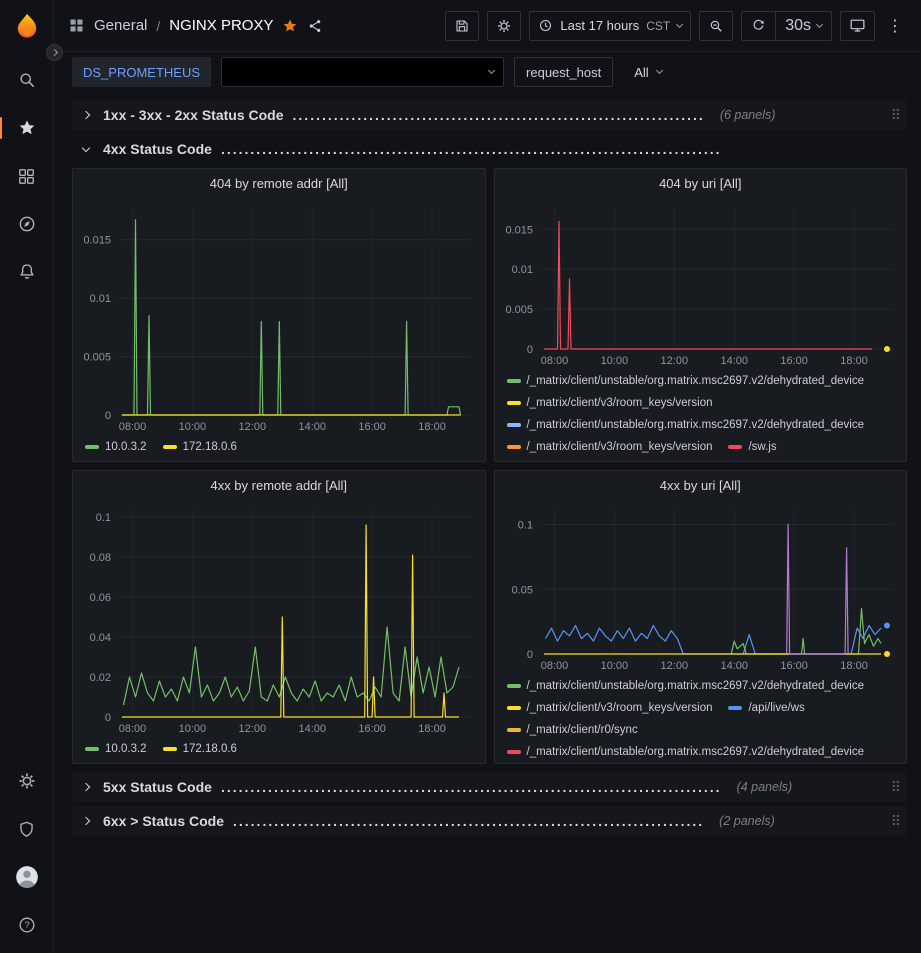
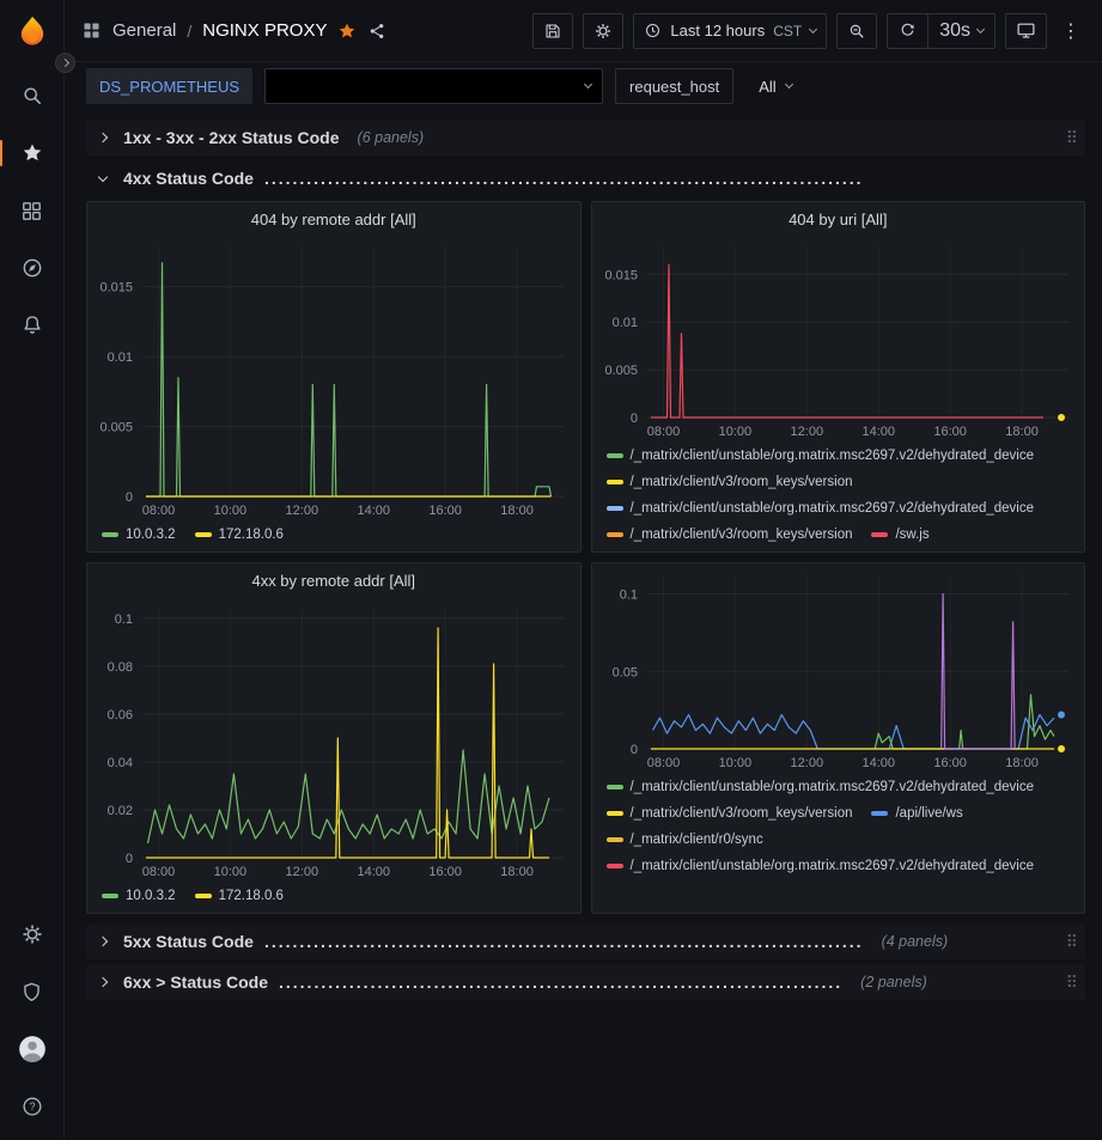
  ?
  General
  /
  NGINX PROXY
- Last 17 hours
+ Last 12 hours
  CST
  30s
  ⋮
  DS_PROMETHEUS
  request_host
  All
  1xx - 3xx - 2xx Status Code
- ......................................................................
  (6 panels)
  ⠿
  4xx Status Code
  .....................................................................................
  404 by remote addr [All]
  0
  0.005
  0.01
  0.015
  08:00
  10:00
  12:00
  14:00
  16:00
  18:00
  10.0.3.2
  172.18.0.6
  404 by uri [All]
  0
  0.005
  0.01
  0.015
  08:00
  10:00
  12:00
  14:00
  16:00
  18:00
  /_matrix/client/unstable/org.matrix.msc2697.v2/dehydrated_device
  /_matrix/client/v3/room_keys/version
  /_matrix/client/unstable/org.matrix.msc2697.v2/dehydrated_device
  /_matrix/client/v3/room_keys/version
  /sw.js
  4xx by remote addr [All]
  0
  0.02
  0.04
  0.06
  0.08
  0.1
  08:00
  10:00
  12:00
  14:00
  16:00
  18:00
  10.0.3.2
  172.18.0.6
- 4xx by uri [All]
  0
  0.05
  0.1
  08:00
  10:00
  12:00
  14:00
  16:00
  18:00
  /_matrix/client/unstable/org.matrix.msc2697.v2/dehydrated_device
  /_matrix/client/v3/room_keys/version
  /api/live/ws
  /_matrix/client/r0/sync
  /_matrix/client/unstable/org.matrix.msc2697.v2/dehydrated_device
  5xx Status Code
  .....................................................................................
  (4 panels)
  ⠿
  6xx > Status Code
  ................................................................................
  (2 panels)
  ⠿
